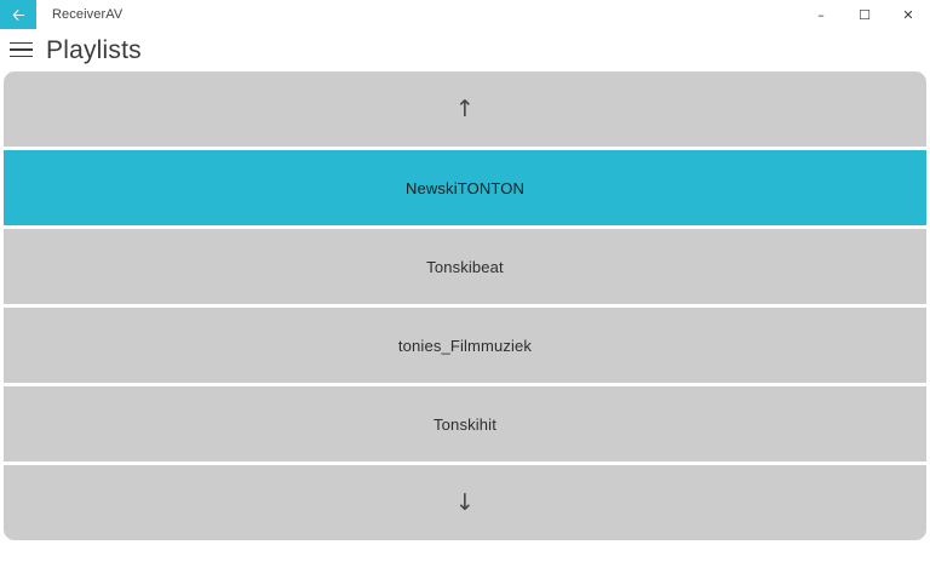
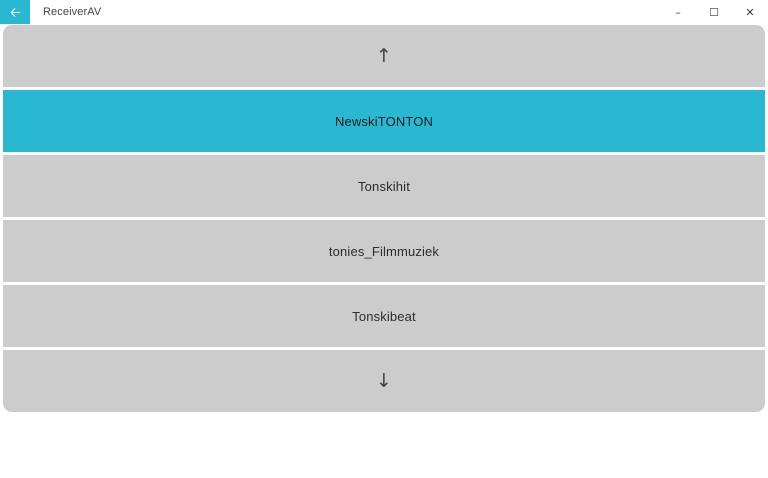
  ReceiverAV
  –
  ☐
  ✕
- Playlists
  ↑
  NewskiTONTON
- Tonskibeat
+ Tonskihit
  tonies_Filmmuziek
- Tonskihit
+ Tonskibeat
  ↓
